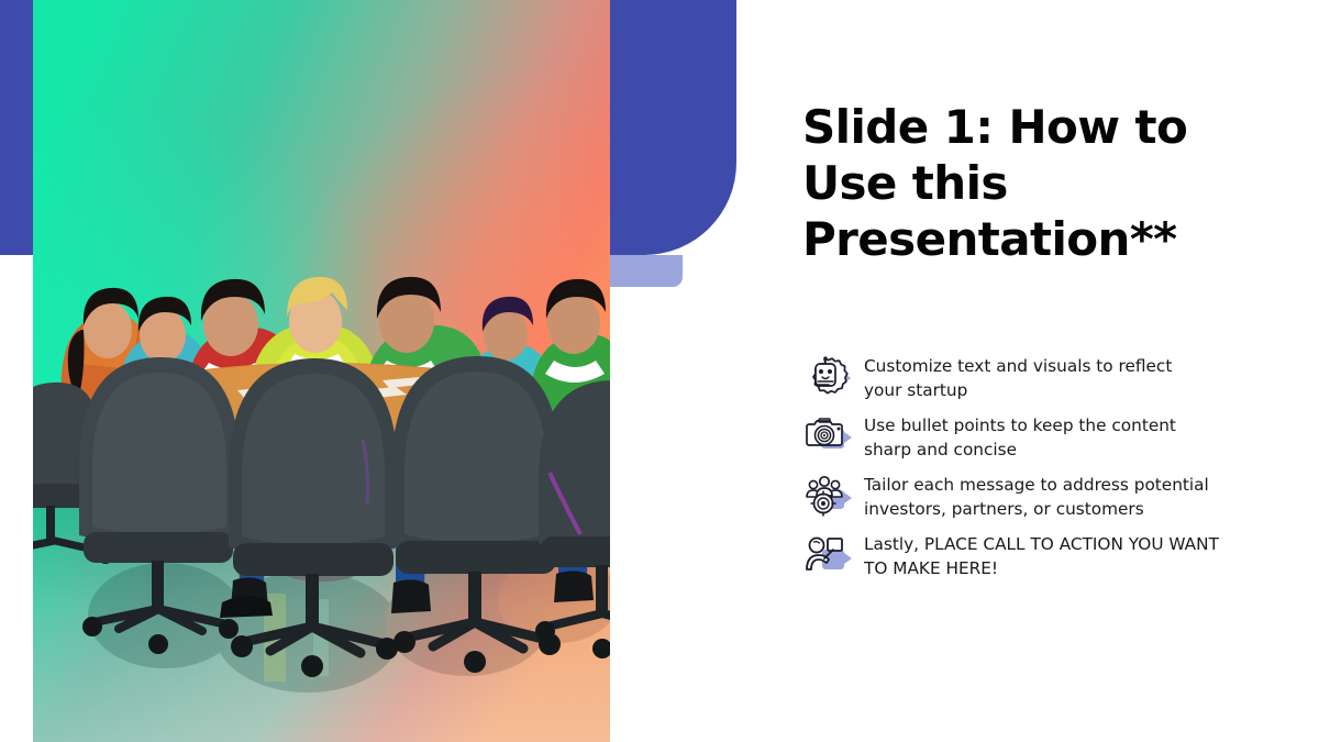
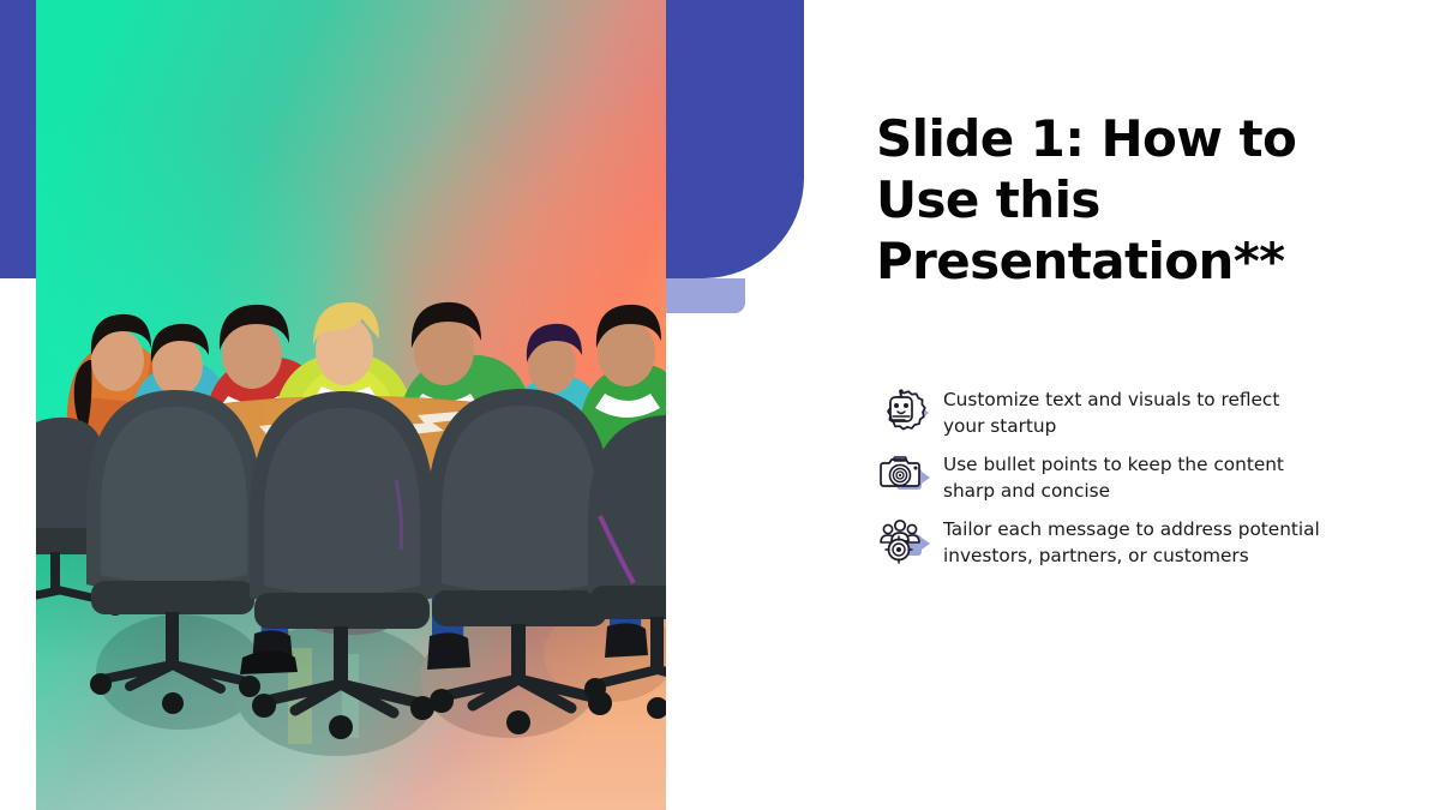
  Slide 1: How to Use this Presentation**
  Customize text and visuals to reflect
  your startup
  Use bullet points to keep the content
  sharp and concise
  Tailor each message to address potential
  investors, partners, or customers
- Lastly, PLACE CALL TO ACTION YOU WANT
- TO MAKE HERE!
